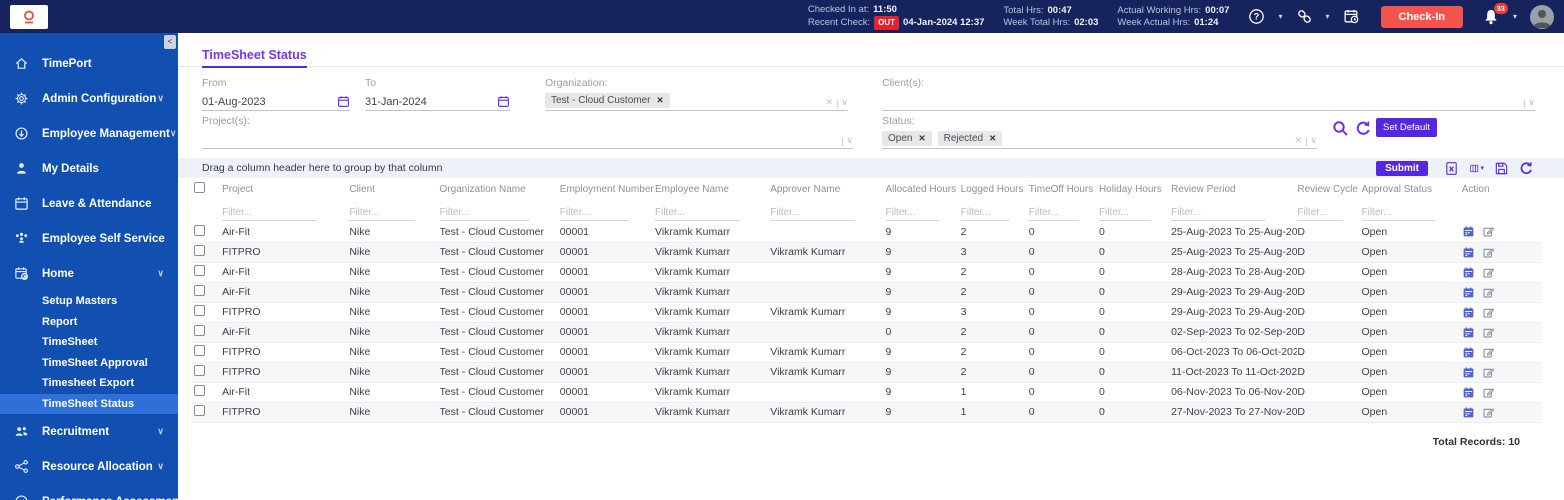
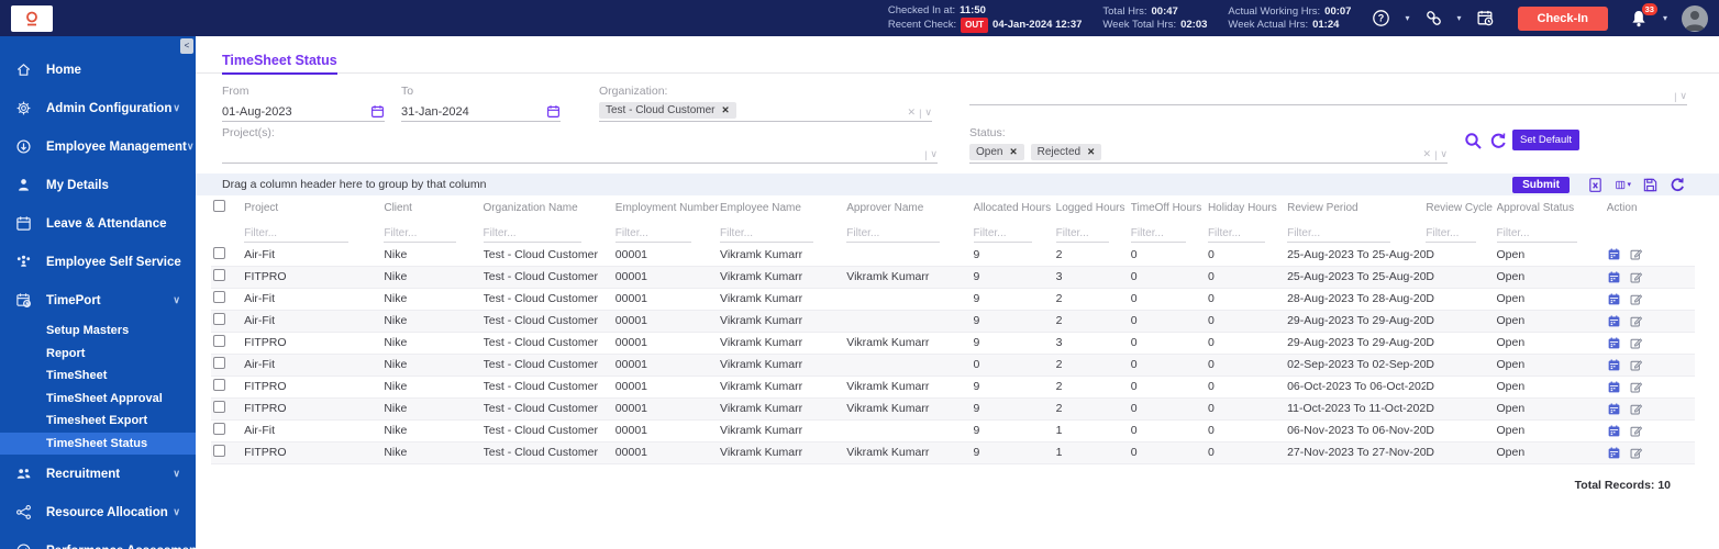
  Checked In at:
  11:50
  Recent Check:
  OUT
  04-Jan-2024 12:37
  Total Hrs:
  00:47
  Week Total Hrs:
  02:03
  Actual Working Hrs:
  00:07
  Week Actual Hrs:
  01:24
  ?
  ▾
  ▾
  Check-In
  33
  ▾
- TimePort
+ Home
  Admin Configuration
  ∨
  Employee Management
  ∨
  My Details
  Leave & Attendance
  Employee Self Service
- Home
+ TimePort
  ∨
  Setup Masters
  Report
  TimeSheet
  TimeSheet Approval
  Timesheet Export
  TimeSheet Status
  Recruitment
  ∨
  Resource Allocation
  ∨
  <
  TimeSheet Status
  From
  01-Aug-2023
  To
  31-Jan-2024
  Organization:
  Test - Cloud Customer
  ✕
  ✕
  |
  ∨
- Client(s):
  |
  ∨
  Project(s):
  |
  ∨
  Status:
  Open
  ✕
  Rejected
  ✕
  ✕
  |
  ∨
  Set Default
  Drag a column header here to group by that column
  Submit
  	Project	Client	Organization Name	Employment Number	Employee Name	Approver Name	Allocated Hours	Logged Hours	TimeOff Hours	Holiday Hours	Review Period	Review Cycle	Approval Status	Action
  	Filter...	Filter...	Filter...	Filter...	Filter...	Filter...	Filter...	Filter...	Filter...	Filter...	Filter...	Filter...	Filter...
  	Air-Fit	Nike	Test - Cloud Customer	00001	Vikramk Kumarr		9	2	0	0	25-Aug-2023 To 25-Aug-20	D	Open
  	FITPRO	Nike	Test - Cloud Customer	00001	Vikramk Kumarr	Vikramk Kumarr	9	3	0	0	25-Aug-2023 To 25-Aug-20	D	Open
  	Air-Fit	Nike	Test - Cloud Customer	00001	Vikramk Kumarr		9	2	0	0	28-Aug-2023 To 28-Aug-20	D	Open
  	Air-Fit	Nike	Test - Cloud Customer	00001	Vikramk Kumarr		9	2	0	0	29-Aug-2023 To 29-Aug-20	D	Open
  	FITPRO	Nike	Test - Cloud Customer	00001	Vikramk Kumarr	Vikramk Kumarr	9	3	0	0	29-Aug-2023 To 29-Aug-20	D	Open
  	Air-Fit	Nike	Test - Cloud Customer	00001	Vikramk Kumarr		0	2	0	0	02-Sep-2023 To 02-Sep-20	D	Open
  	FITPRO	Nike	Test - Cloud Customer	00001	Vikramk Kumarr	Vikramk Kumarr	9	2	0	0	06-Oct-2023 To 06-Oct-202	D	Open
  	FITPRO	Nike	Test - Cloud Customer	00001	Vikramk Kumarr	Vikramk Kumarr	9	2	0	0	11-Oct-2023 To 11-Oct-202	D	Open
  	Air-Fit	Nike	Test - Cloud Customer	00001	Vikramk Kumarr		9	1	0	0	06-Nov-2023 To 06-Nov-20	D	Open
  	FITPRO	Nike	Test - Cloud Customer	00001	Vikramk Kumarr	Vikramk Kumarr	9	1	0	0	27-Nov-2023 To 27-Nov-20	D	Open
  Total Records: 10
